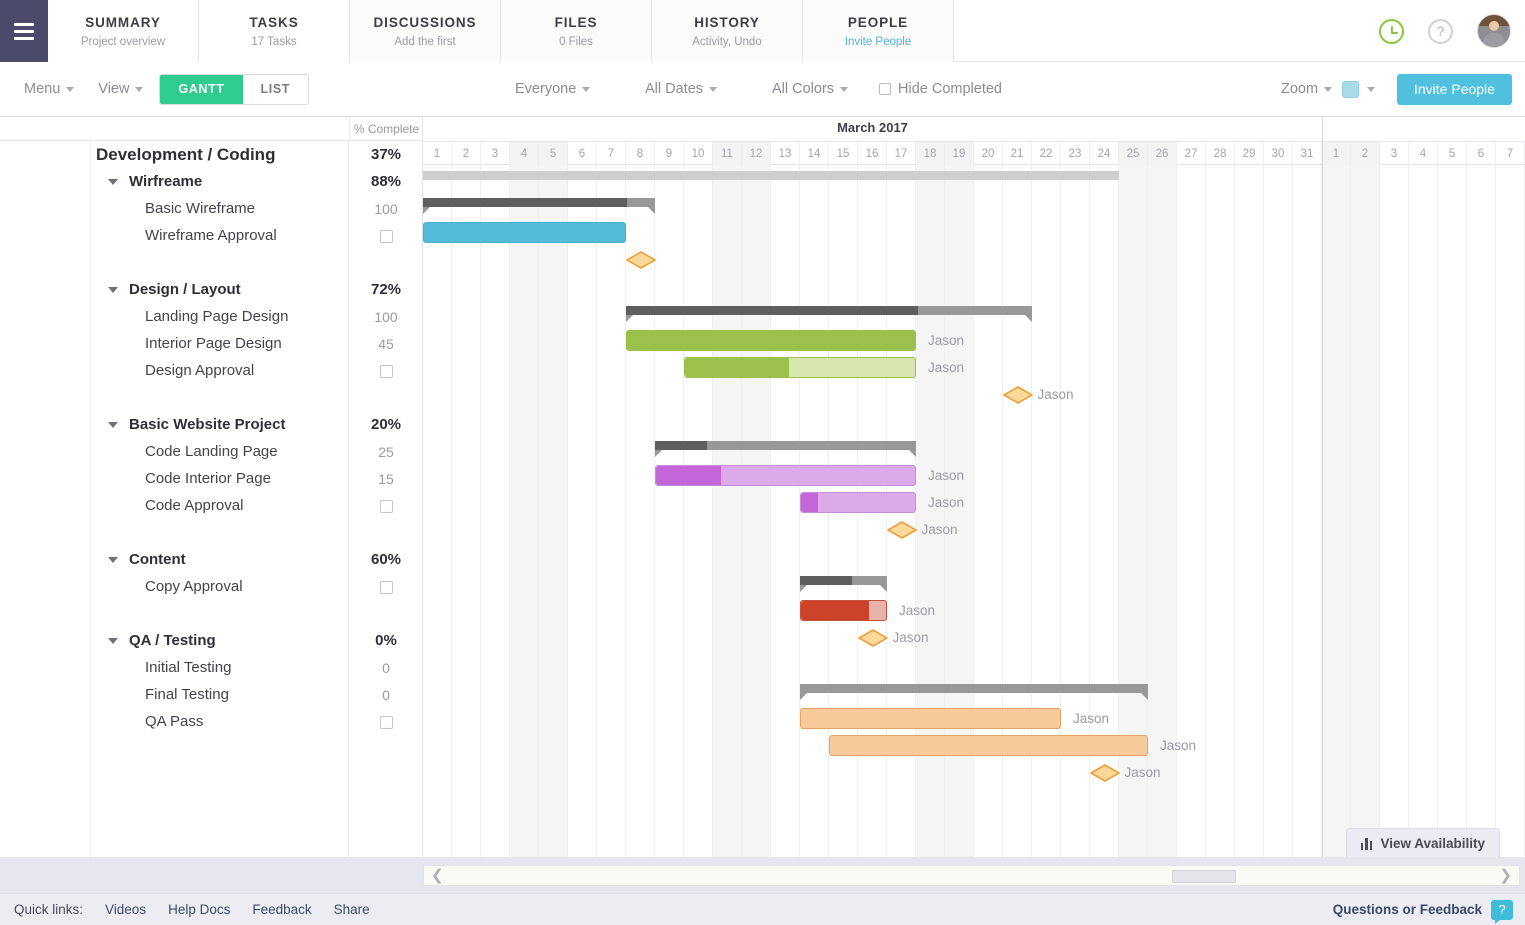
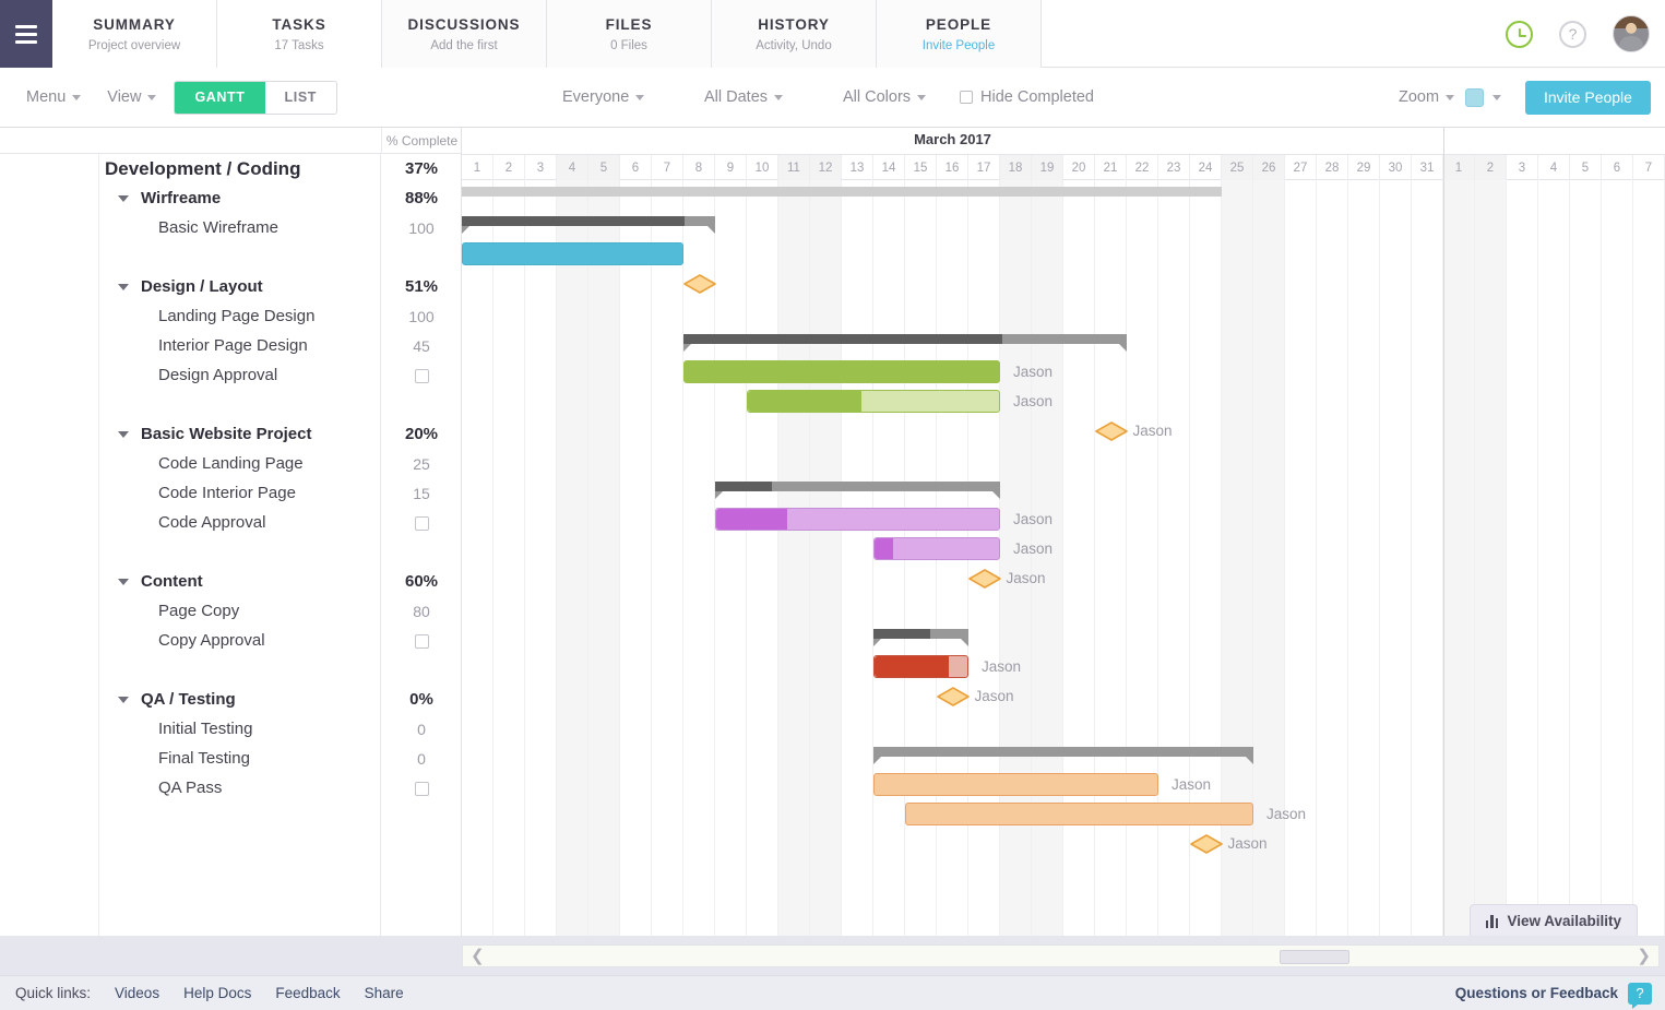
  SUMMARY
  Project overview
  TASKS
  17 Tasks
  DISCUSSIONS
  Add the first
  FILES
  0 Files
  HISTORY
  Activity, Undo
  PEOPLE
  Invite People
  ?
  Menu
  View
  GANTT
  LIST
  Everyone
  All Dates
  All Colors
  Hide Completed
  Zoom
  Invite People
  % Complete
  Development / Coding
  37%
  Wirfreame
  88%
  Basic Wireframe
  100
- Wireframe Approval
  Design / Layout
- 72%
+ 51%
  Landing Page Design
  100
  Interior Page Design
  45
  Design Approval
  Basic Website Project
  20%
  Code Landing Page
  25
  Code Interior Page
  15
  Code Approval
  Content
  60%
+ Page Copy
+ 80
  Copy Approval
  QA / Testing
  0%
  Initial Testing
  0
  Final Testing
  0
  QA Pass
  March 2017
  1
  2
  3
  4
  5
  6
  7
  8
  9
  10
  11
  12
  13
  14
  15
  16
  17
  18
  19
  20
  21
  22
  23
  24
  25
  26
  27
  28
  29
  30
  31
  1
  2
  3
  4
  5
  6
  7
  Jason
  Jason
  Jason
  Jason
  Jason
  Jason
  Jason
  Jason
  Jason
  Jason
  Jason
  View Availability
  ❮
  ❯
  Quick links:
  Videos
  Help Docs
  Feedback
  Share
  Questions or Feedback
  ?
